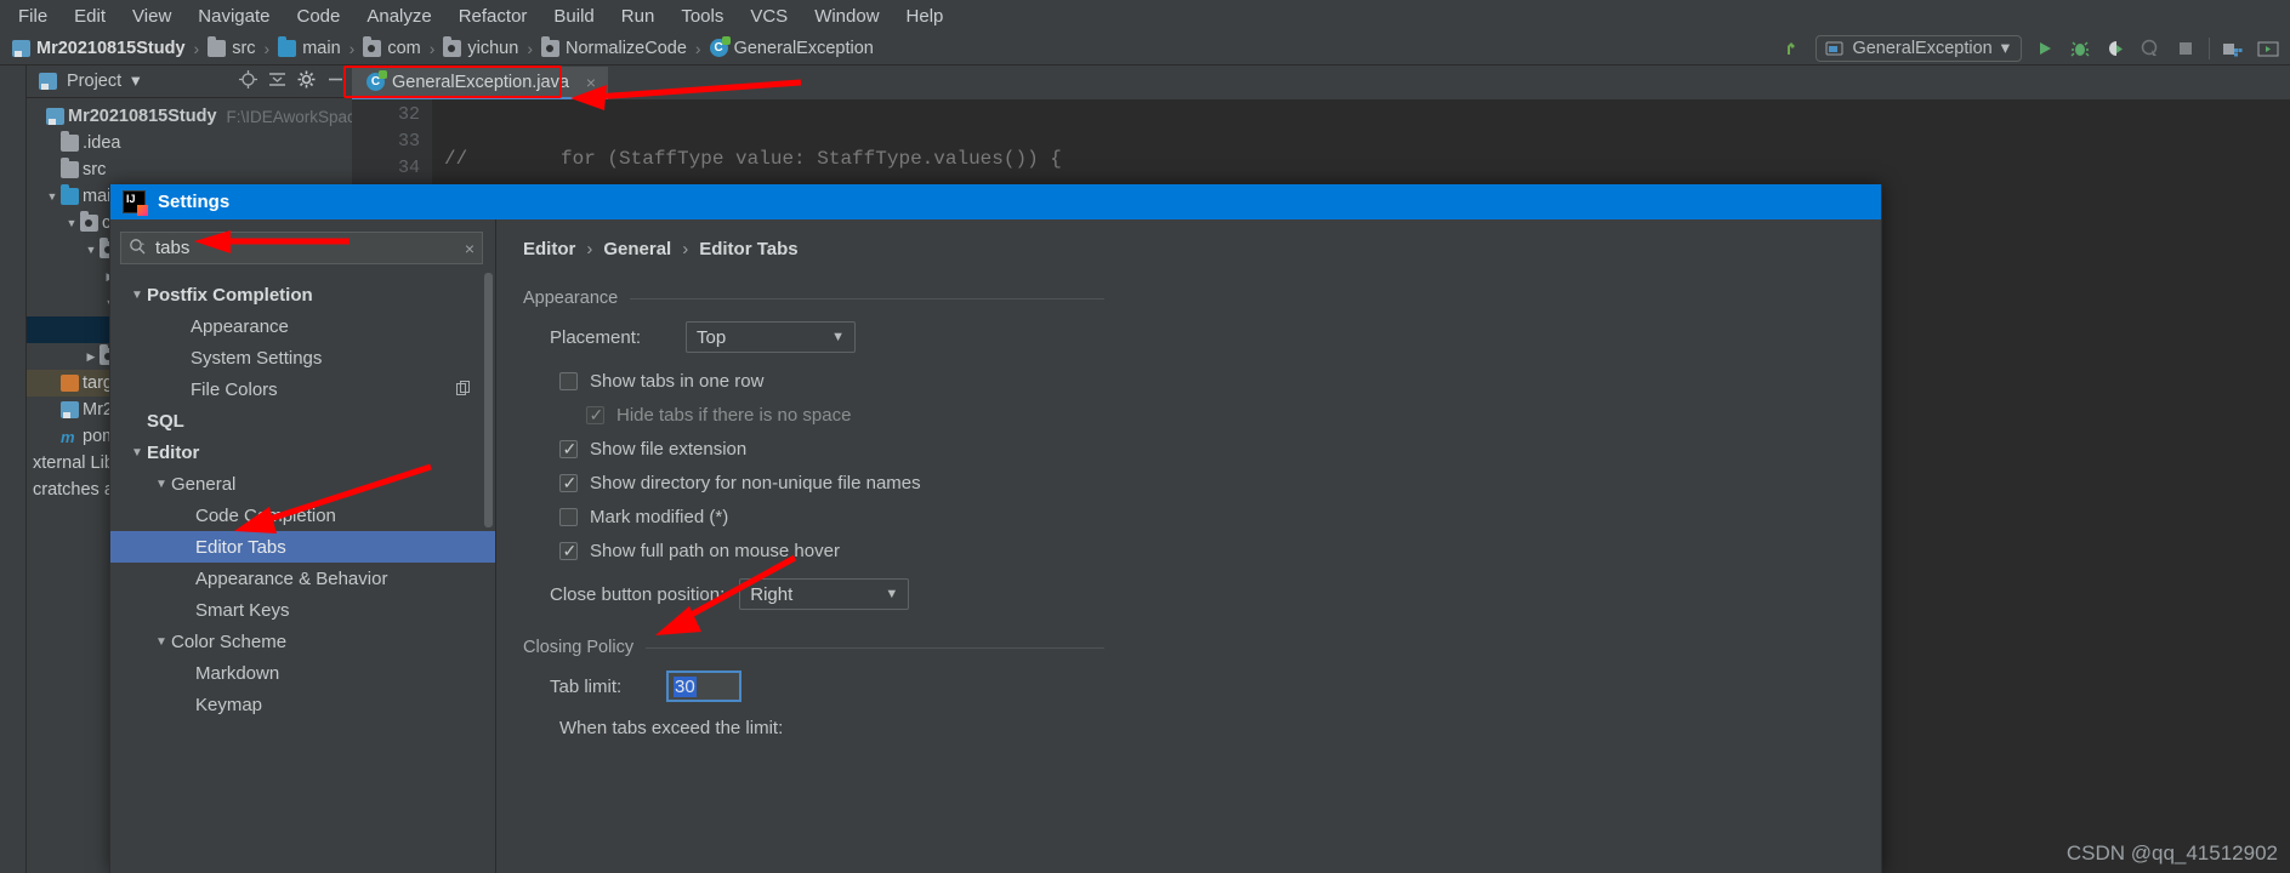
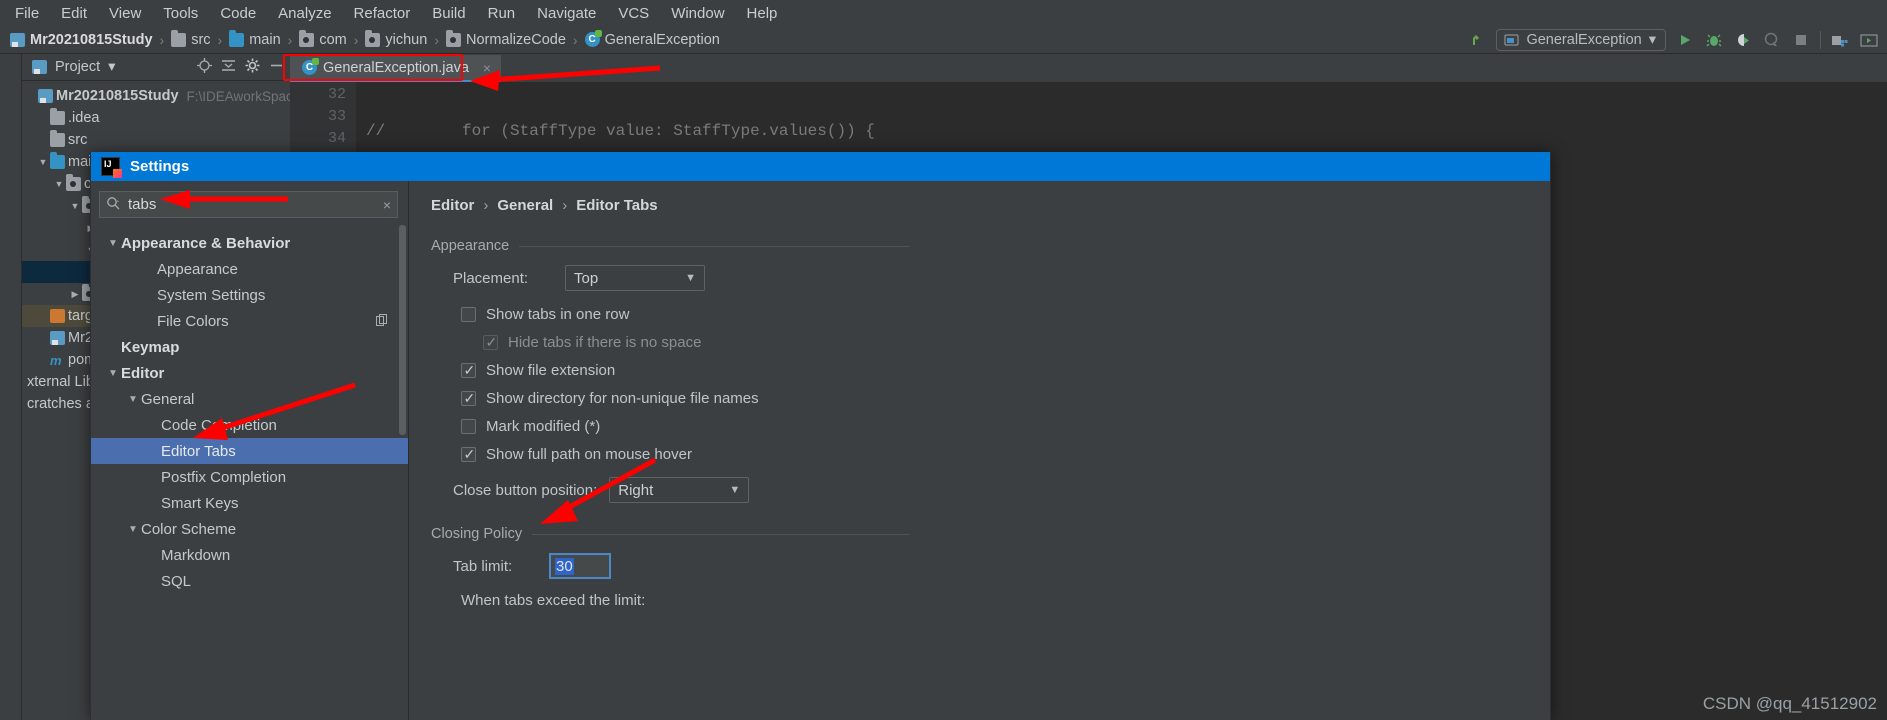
  File
  Edit
  View
- Navigate
+ Tools
  Code
  Analyze
  Refactor
  Build
  Run
- Tools
+ Navigate
  VCS
  Window
  Help
  Mr20210815Study
  ›
  src
  ›
  main
  ›
  com
  ›
  yichun
  ›
  NormalizeCode
  ›
  C
  GeneralException
  GeneralException
  ▾
  Project
  ▾
  Mr20210815Study
  .idea
  src
  ▼
  ▼
  ▼
  ▶
  m
  cratches
  C
  GeneralException.java
  ×
  32
  33
  34
  // for (StaffType value: StaffType.values()) {
  Settings
  tabs
  ×
  ▼
- Postfix Completion
+ Appearance & Behavior
  Appearance
  System Settings
  File Colors
- SQL
+ Keymap
  ▼
  Editor
  ▼
  General
  Code Cletion
  Editor Tabs
- Appearance & Behavior
+ Postfix Completion
  Smart Keys
  ▼
  Color Scheme
  Markdown
- Keymap
+ SQL
  Editor
  ›
  General
  ›
  Editor Tabs
  Appearance
  Placement:
  Top
  ▼
  Show tabs in one row
  Hide tabs if there is no space
  Show file extension
  Show directory for non-unique file names
  Mark modified (*)
  Show full path on mouse hover
  Close button position:
  Right
  ▼
  Closing Policy
  Tab limit:
  30
  When tabs exceed the limit:
  CSDN @qq_41512902
